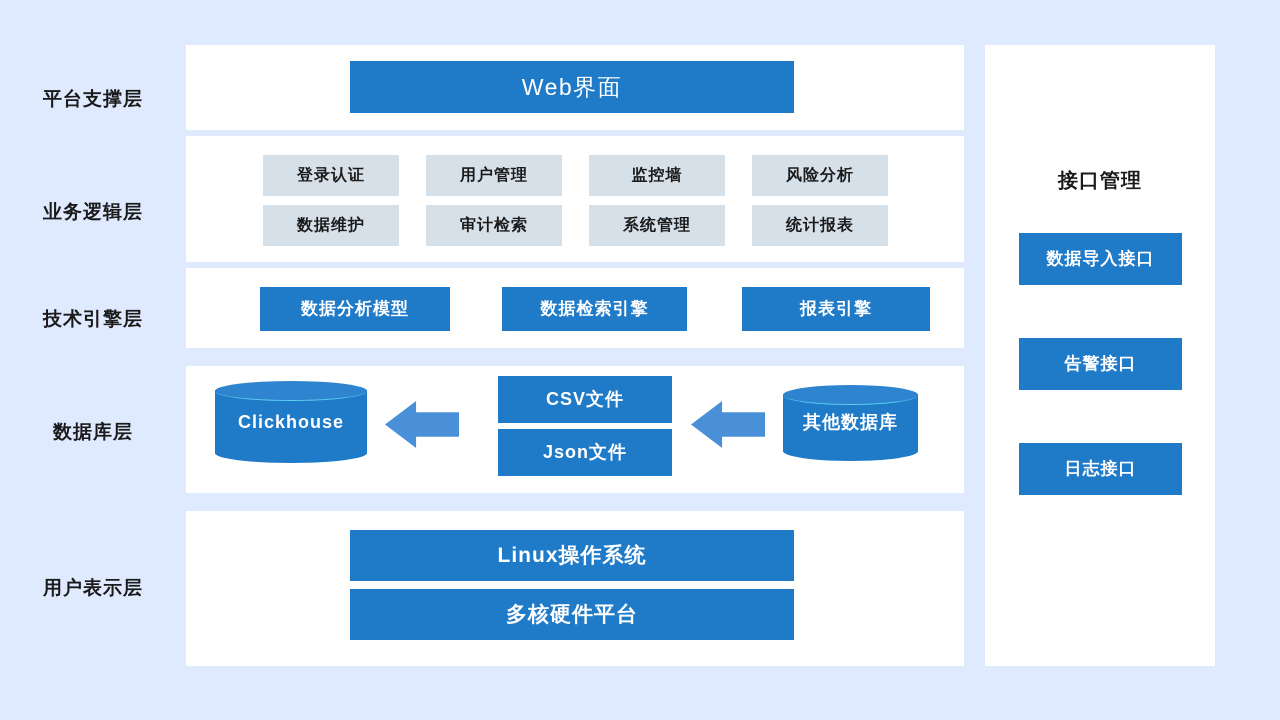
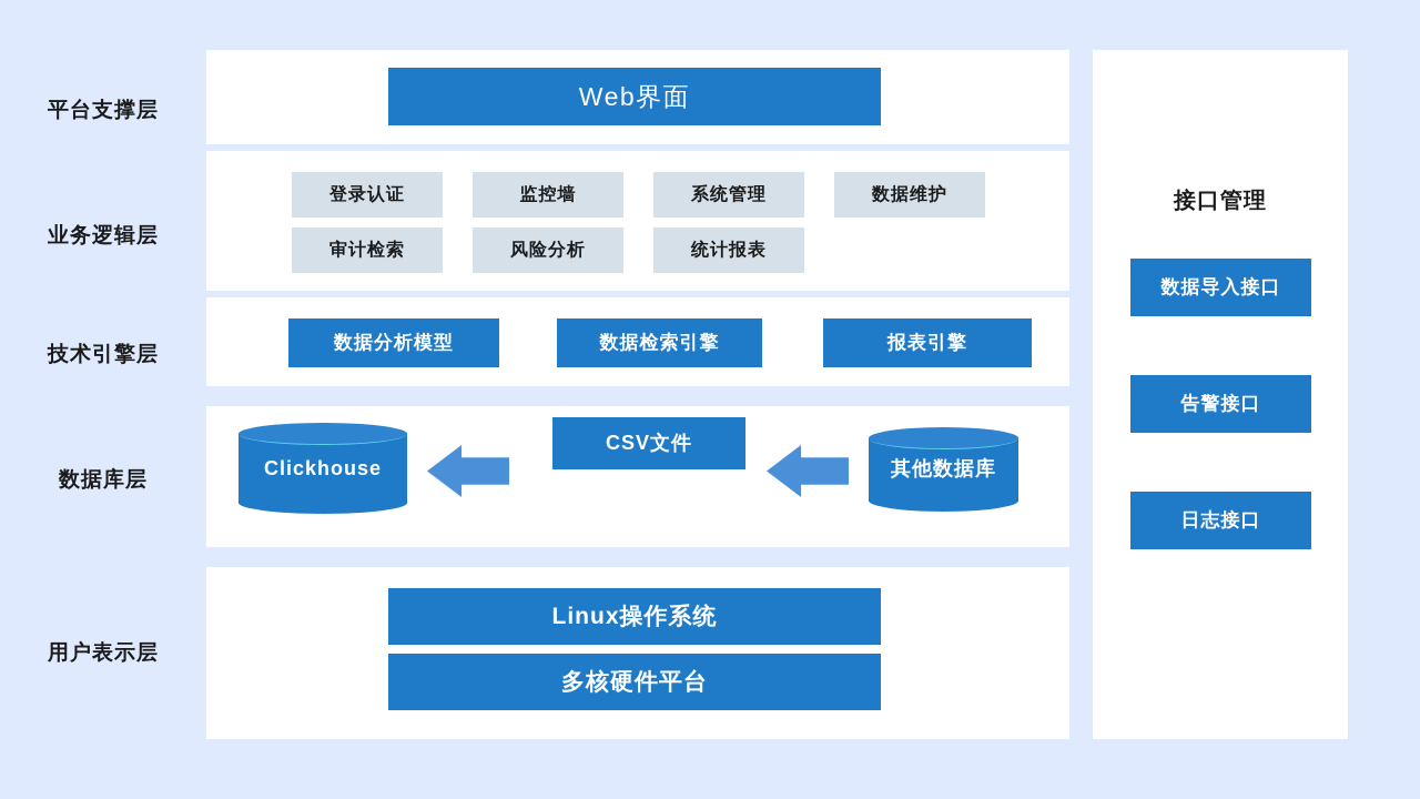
  平台支撑层
  业务逻辑层
  技术引擎层
  数据库层
  用户表示层
  Web界面
  登录认证
- 用户管理
  监控墙
- 风险分析
+ 系统管理
  数据维护
  审计检索
- 系统管理
+ 风险分析
  统计报表
  数据分析模型
  数据检索引擎
  报表引擎
  Clickhouse
  CSV文件
- Json文件
  其他数据库
  Linux操作系统
  多核硬件平台
  接口管理
  数据导入接口
  告警接口
  日志接口
